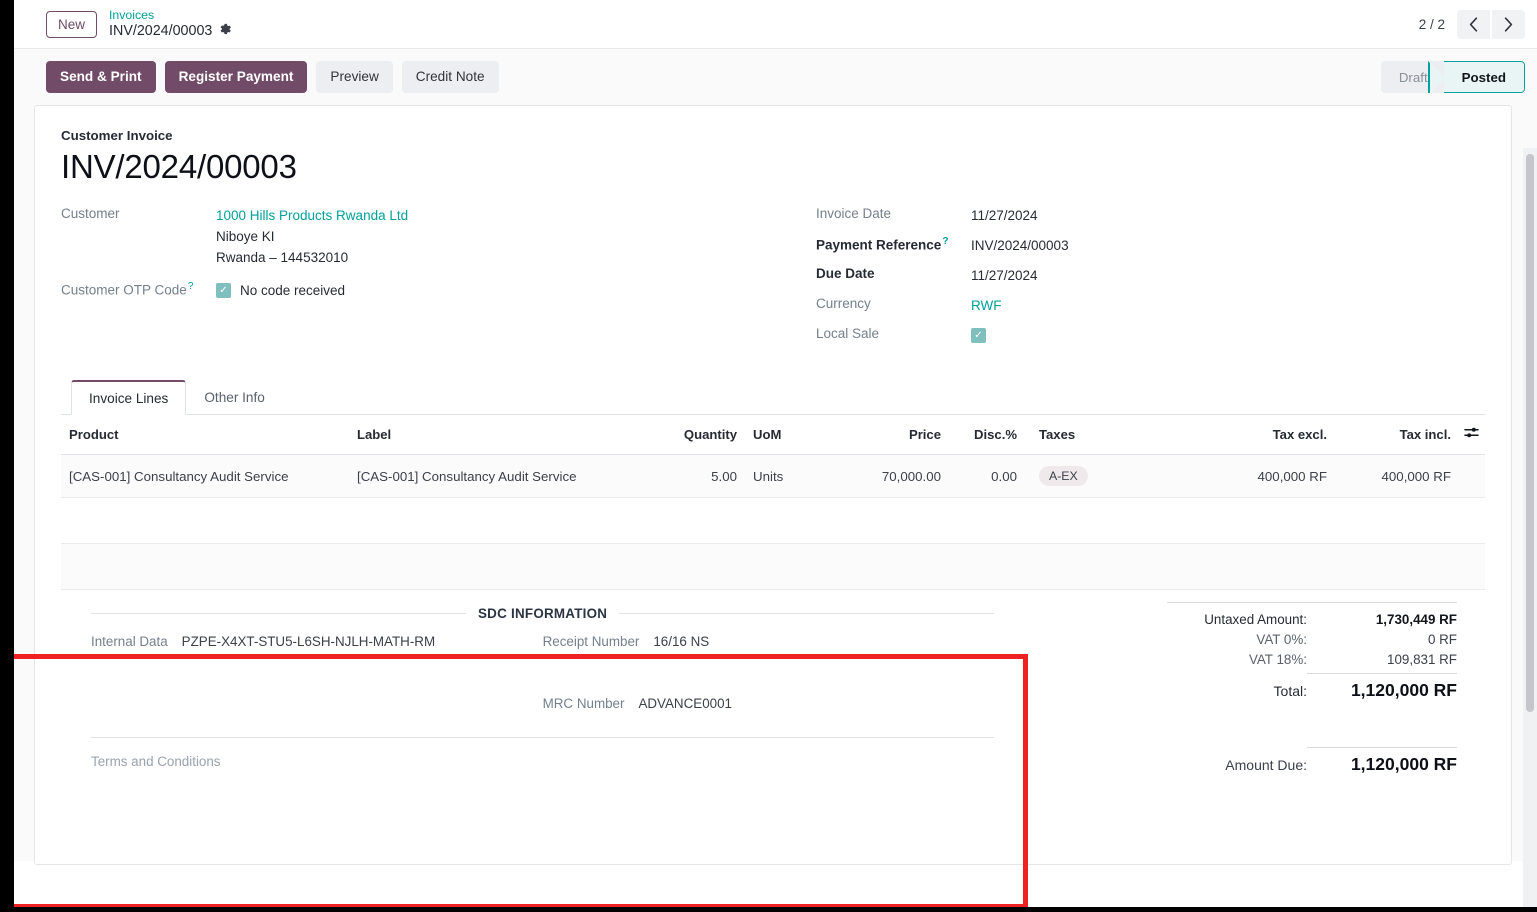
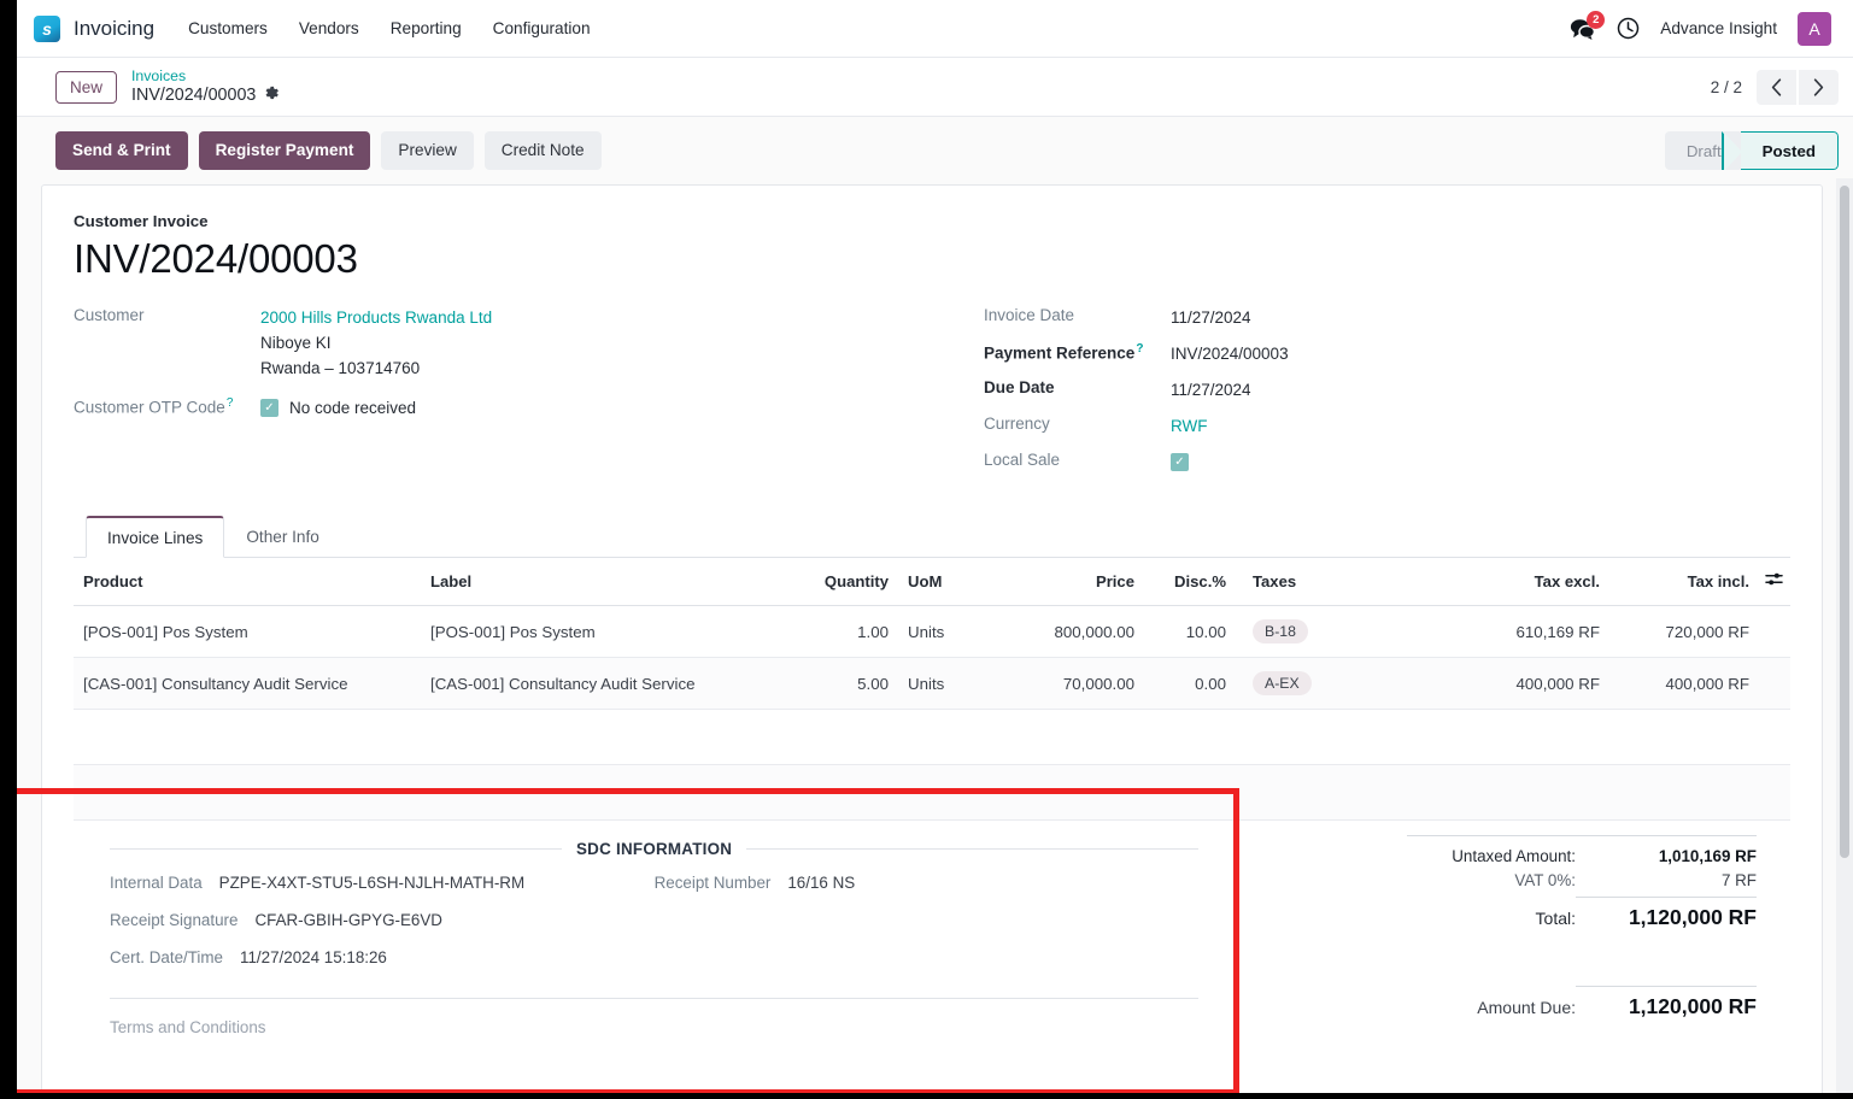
+ s
+ Invoicing
+ Customers
+ Vendors
+ Reporting
+ Configuration
+ 2
+ Advance Insight
+ A
  New
  Invoices
  INV/2024/00003
  2 / 2
  Send & Print
  Register Payment
  Preview
  Credit Note
  Draft
  Posted
  Customer Invoice
  INV/2024/00003
  Customer
- 1000 Hills Products Rwanda Ltd
+ 2000 Hills Products Rwanda Ltd
  Niboye KI
- Rwanda – 144532010
+ Rwanda – 103714760
  Customer OTP Code?
  ✓
  No code received
  Invoice Date
  11/27/2024
  Payment Reference?
  INV/2024/00003
  Due Date
  11/27/2024
  Currency
  RWF
  Local Sale
  ✓
  Invoice Lines
  Other Info
  Product	Label	Quantity	UoM	Price	Disc.%	Taxes	Tax excl.	Tax incl.
+ [POS-001] Pos System	[POS-001] Pos System	1.00	Units	800,000.00	10.00	B-18	610,169 RF	720,000 RF
  [CAS-001] Consultancy Audit Service	[CAS-001] Consultancy Audit Service	5.00	Units	70,000.00	0.00	A-EX	400,000 RF	400,000 RF
  SDC INFORMATION
  Internal Data
  PZPE-X4XT-STU5-L6SH-NJLH-MATH-RM
+ Receipt Signature
+ CFAR-GBIH-GPYG-E6VD
+ Cert. Date/Time
+ 11/27/2024 15:18:26
  Receipt Number
  16/16 NS
- MRC Number
- ADVANCE0001
  Terms and Conditions
  Untaxed Amount:
- 1,730,449 RF
+ 1,010,169 RF
  VAT 0%:
- 0 RF
+ 7 RF
- VAT 18%:
- 109,831 RF
  Total:
  1,120,000 RF
  Amount Due:
  1,120,000 RF
